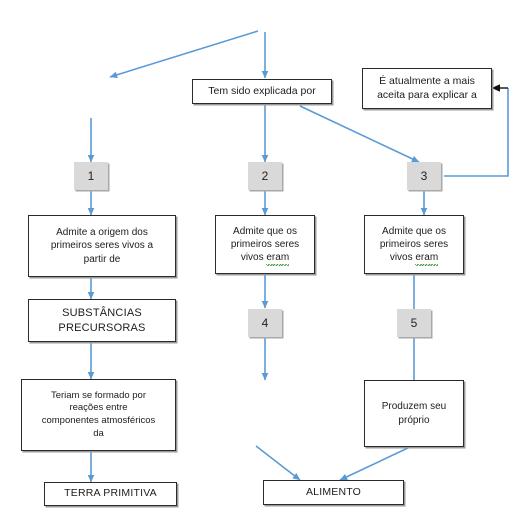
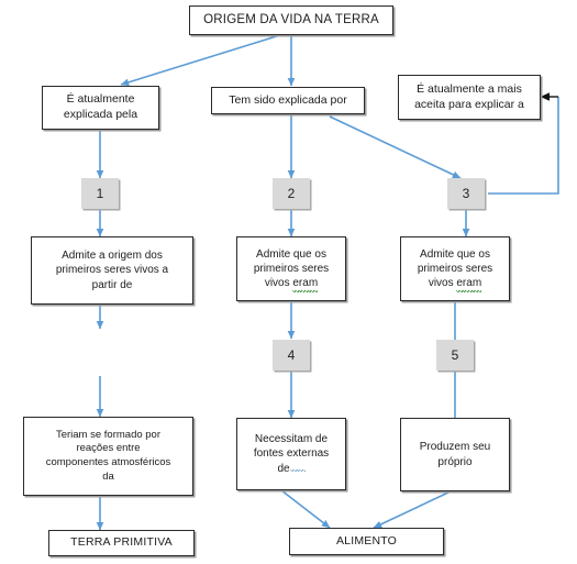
+ ORIGEM DA VIDA NA TERRA
+ É atualmente
+ explicada pela
  Tem sido explicada por
  É atualmente a mais
  aceita para explicar a
  1
  2
  3
  Admite a origem dos
  primeiros seres vivos a
  partir de
  Admite que os
  primeiros seres
  vivos eram
  Admite que os
  primeiros seres
  vivos eram
- SUBSTÂNCIAS
- PRECURSORAS
  4
  5
  Teriam se formado por
  reações entre
  componentes atmosféricos
  da
+ Necessitam de
+ fontes externas
+ de
  Produzem seu
  próprio
  TERRA PRIMITIVA
  ALIMENTO
